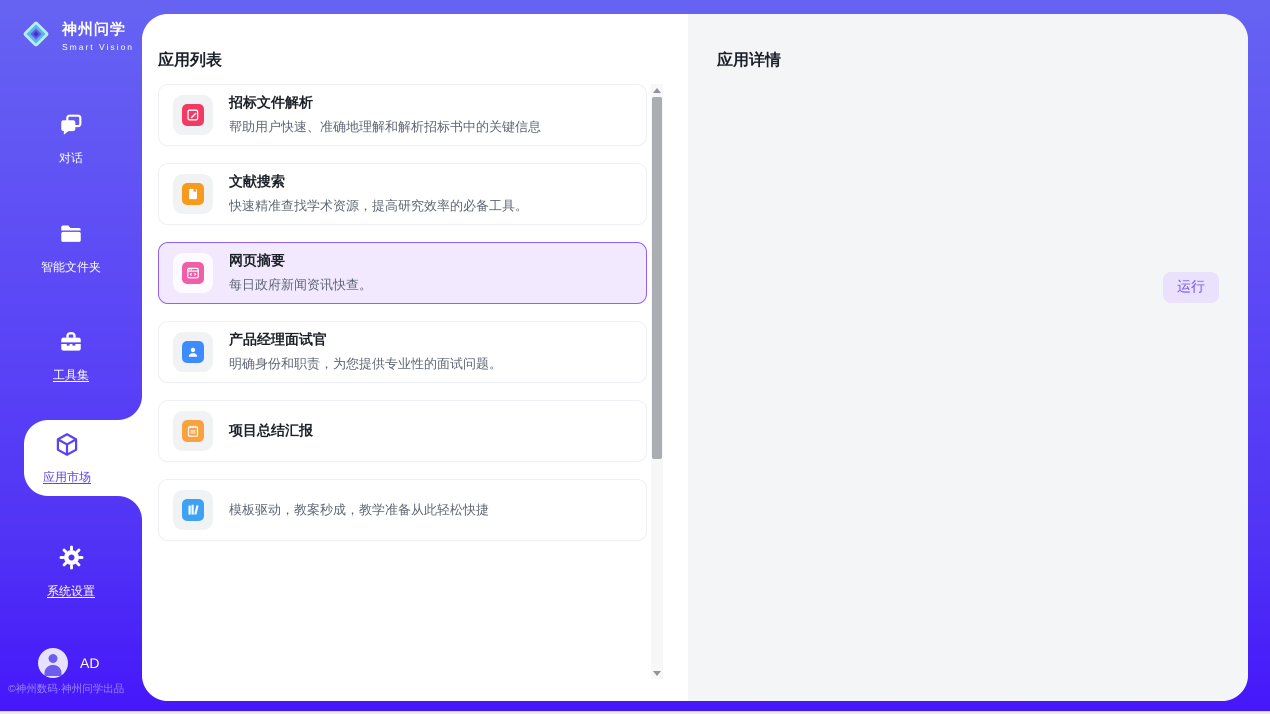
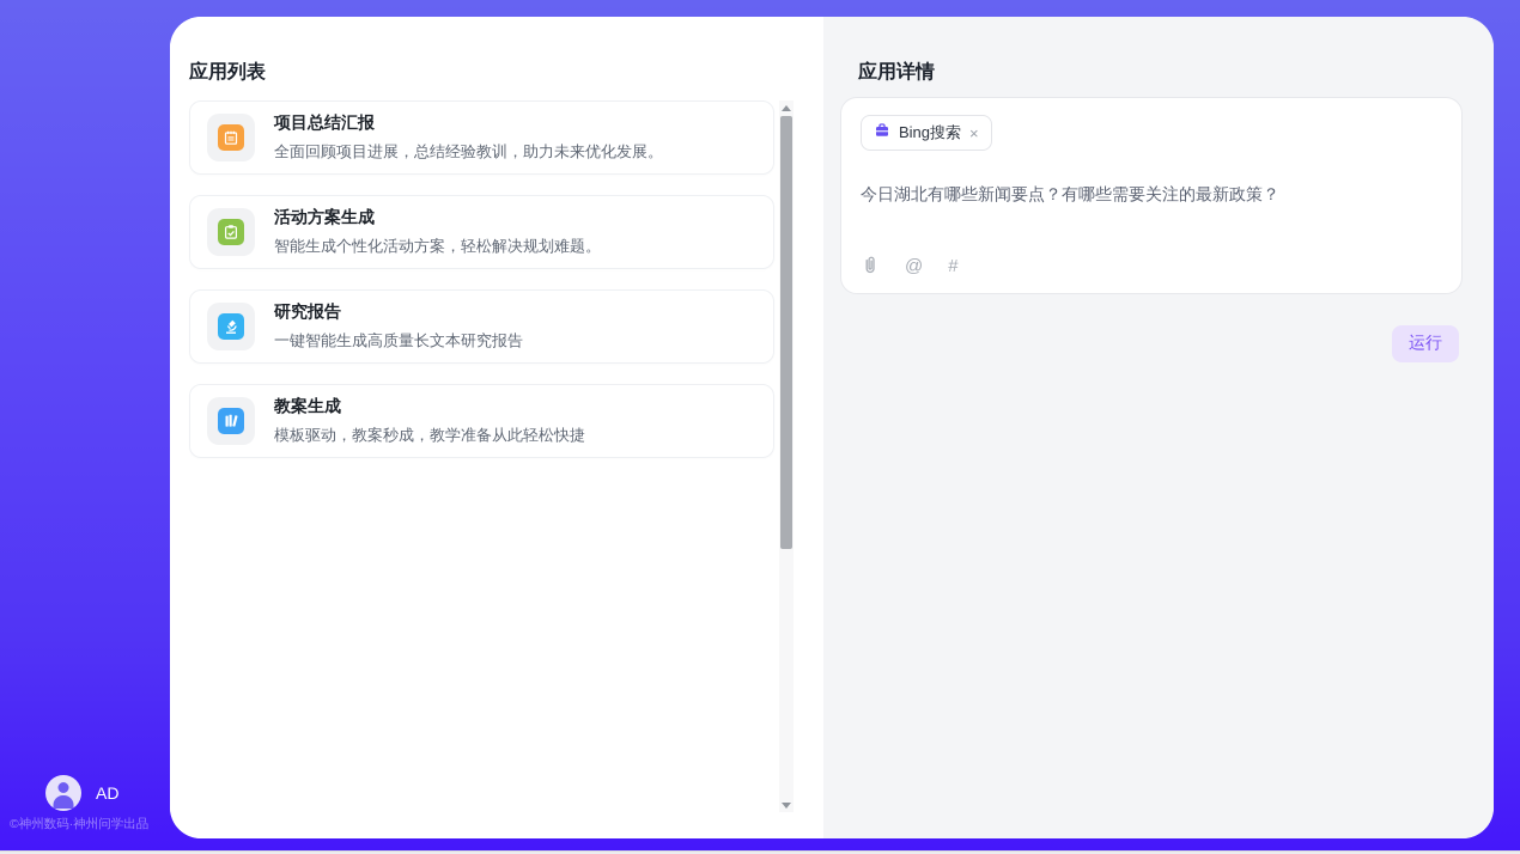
- 神州问学
- Smart Vision
- 对话
- 智能文件夹
- 工具集
- 应用市场
- 系统设置
  AD
  ©神州数码·神州问学出品
  应用列表
- 招标文件解析
- 帮助用户快速、准确地理解和解析招标书中的关键信息
- 文献搜索
- 快速精准查找学术资源，提高研究效率的必备工具。
- 网页摘要
- 每日政府新闻资讯快查。
- 产品经理面试官
- 明确身份和职责，为您提供专业性的面试问题。
  项目总结汇报
+ 全面回顾项目进展，总结经验教训，助力未来优化发展。
+ 活动方案生成
+ 智能生成个性化活动方案，轻松解决规划难题。
+ 研究报告
+ 一键智能生成高质量长文本研究报告
+ 教案生成
  模板驱动，教案秒成，教学准备从此轻松快捷
  应用详情
+ Bing搜索
+ ×
+ 今日湖北有哪些新闻要点？有哪些需要关注的最新政策？
+ @
+ #
  运行
